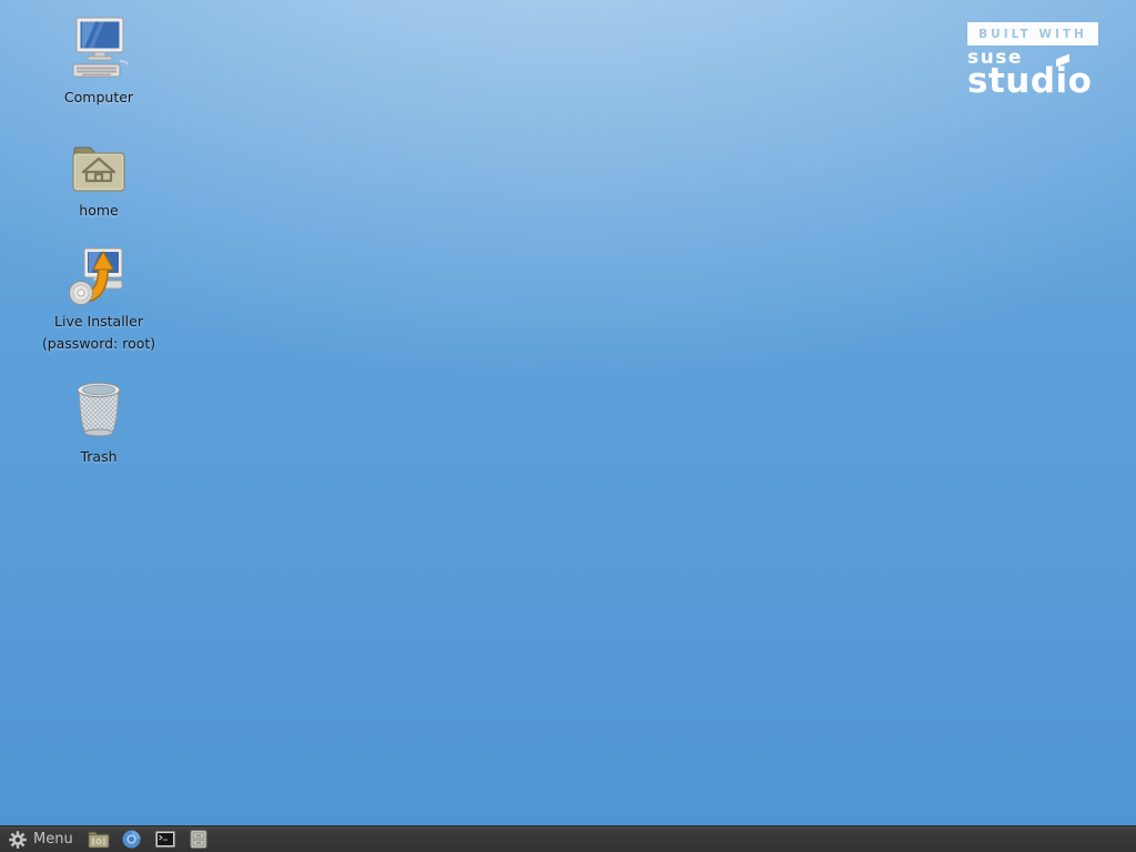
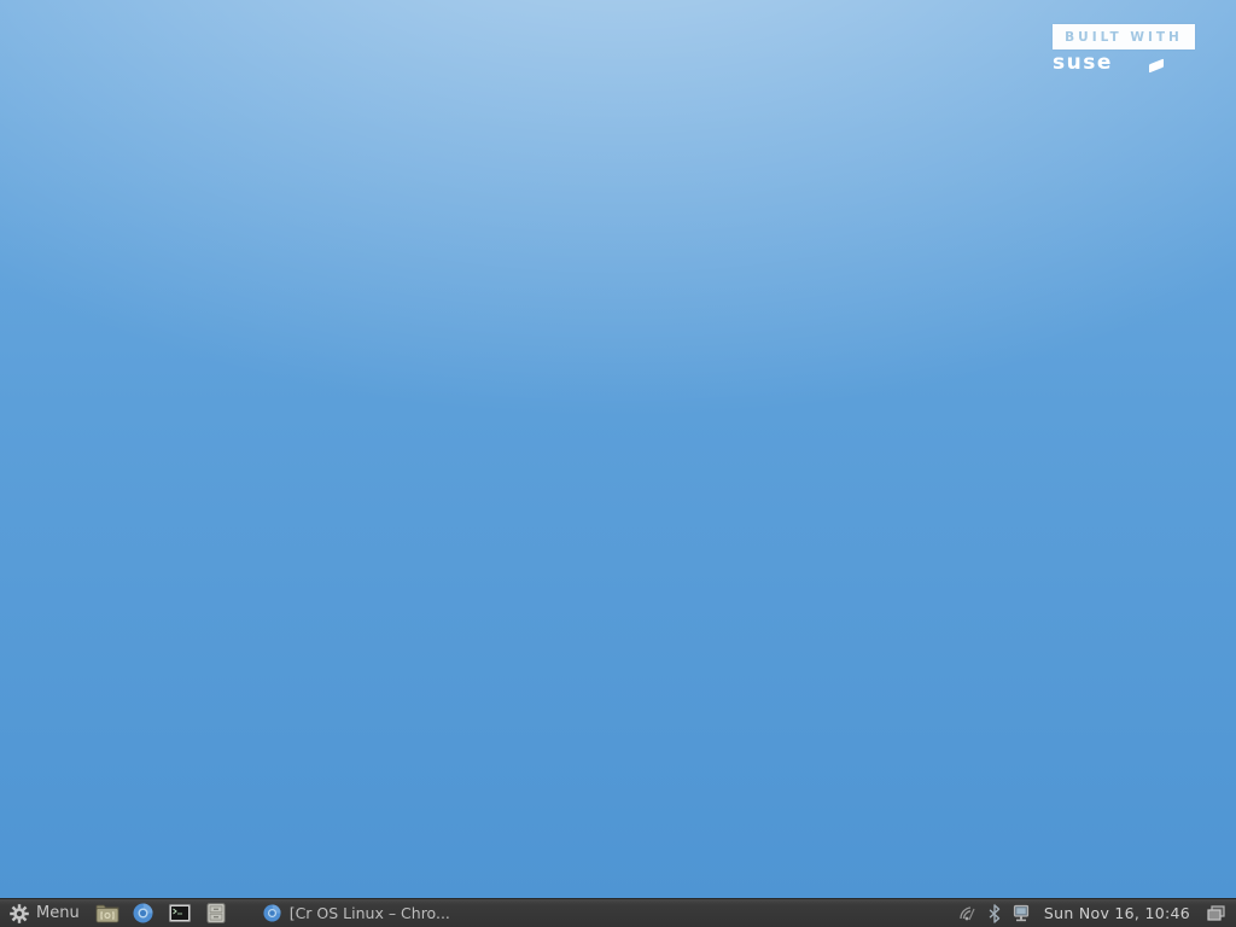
- Computer
- home
- Live Installer
- (password: root)
- Trash
  BUILT WITH
  suse
- studio
  Menu
+ [Cr OS Linux – Chro...
+ Sun Nov 16, 10:46
